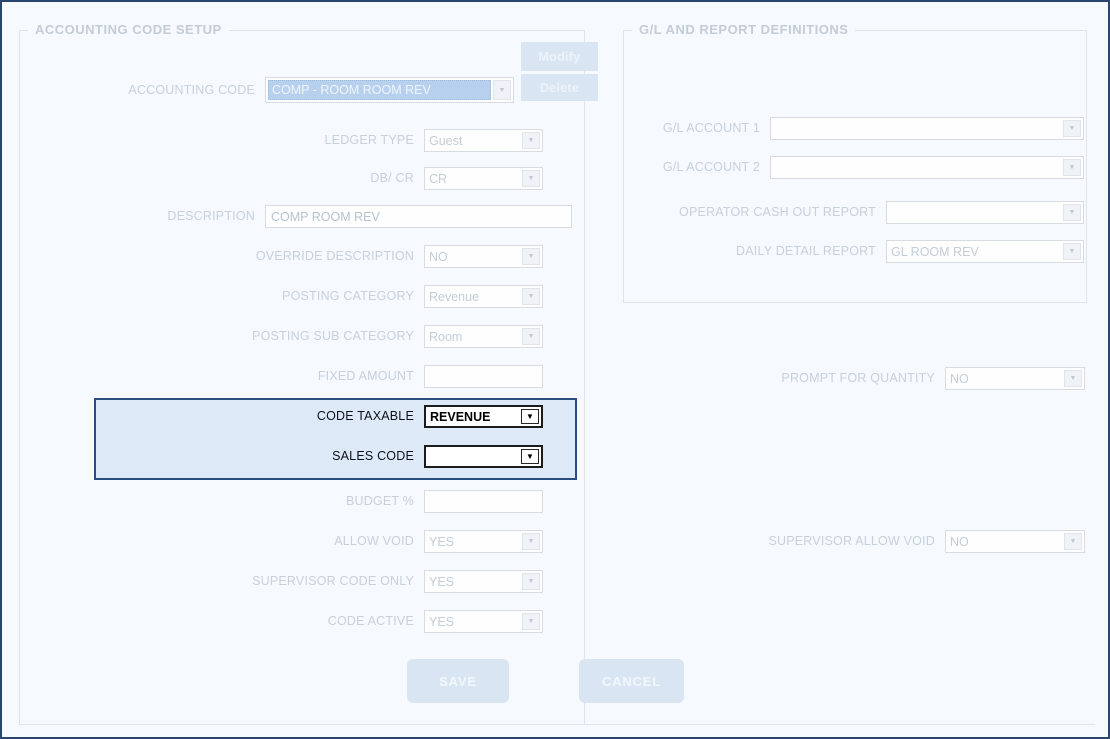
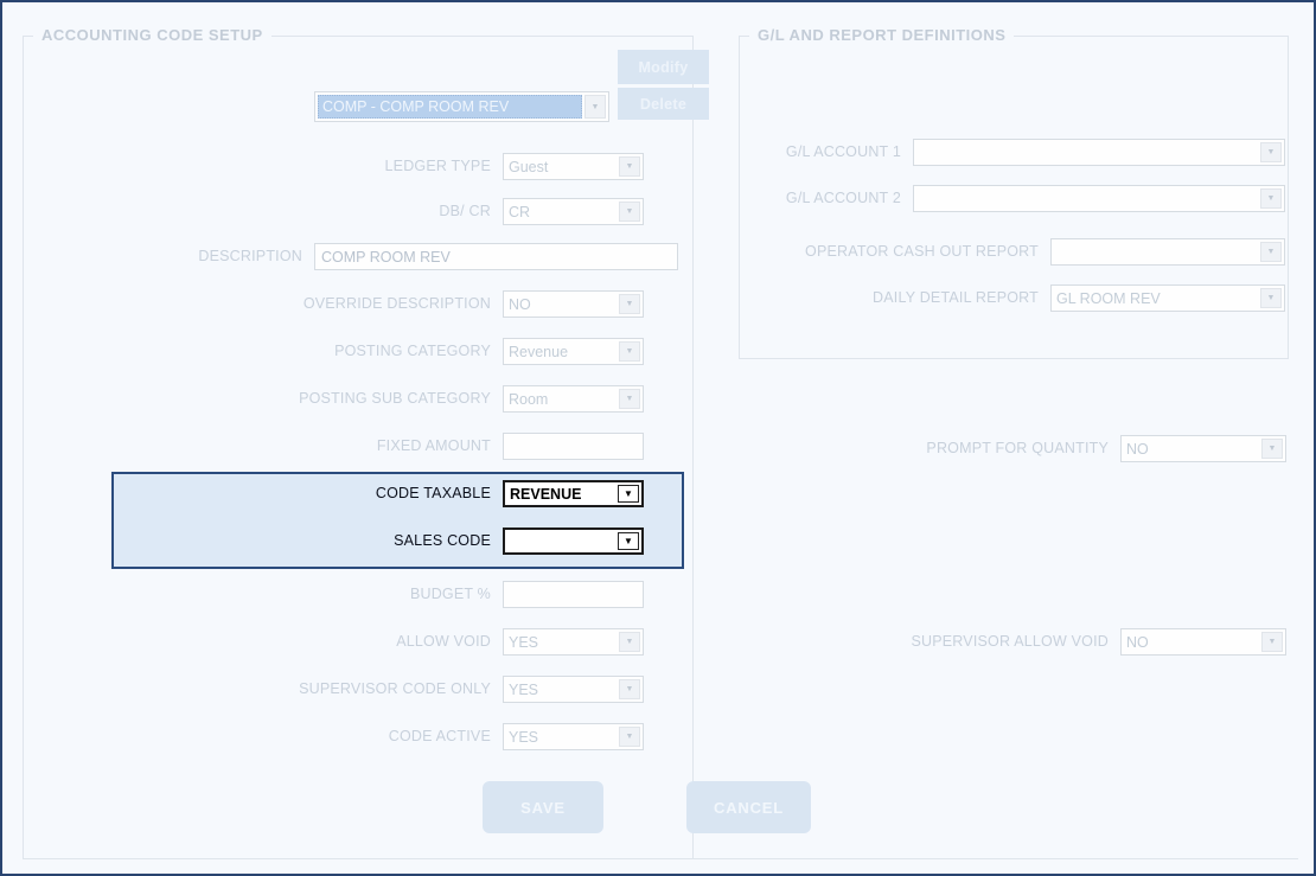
  ACCOUNTING CODE SETUP
  G/L AND REPORT DEFINITIONS
- ACCOUNTING CODE
- COMP - ROOM ROOM REV
+ COMP - COMP ROOM REV
  LEDGER TYPE
  Guest
  DB/ CR
  CR
  DESCRIPTION
  COMP ROOM REV
  OVERRIDE DESCRIPTION
  NO
  POSTING CATEGORY
  Revenue
  POSTING SUB CATEGORY
  Room
  FIXED AMOUNT
  CODE TAXABLE
  REVENUE
  ▼
  SALES CODE
  ▼
  BUDGET %
  ALLOW VOID
  YES
  SUPERVISOR CODE ONLY
  YES
  CODE ACTIVE
  YES
  SAVE
  CANCEL
  G/L ACCOUNT 1
  G/L ACCOUNT 2
  OPERATOR CASH OUT REPORT
  DAILY DETAIL REPORT
  GL ROOM REV
  PROMPT FOR QUANTITY
  NO
  SUPERVISOR ALLOW VOID
  NO
